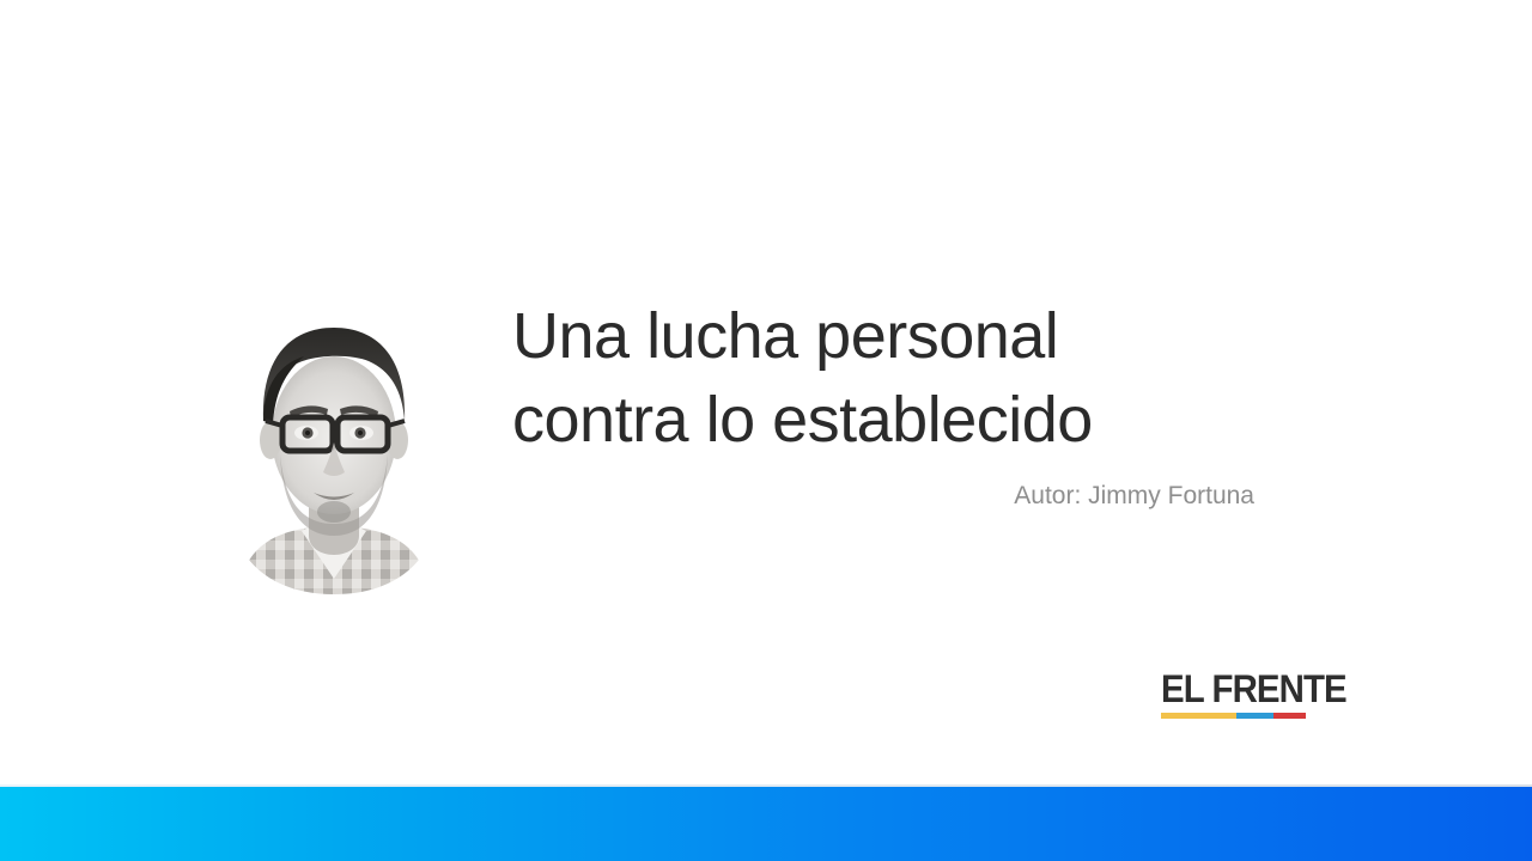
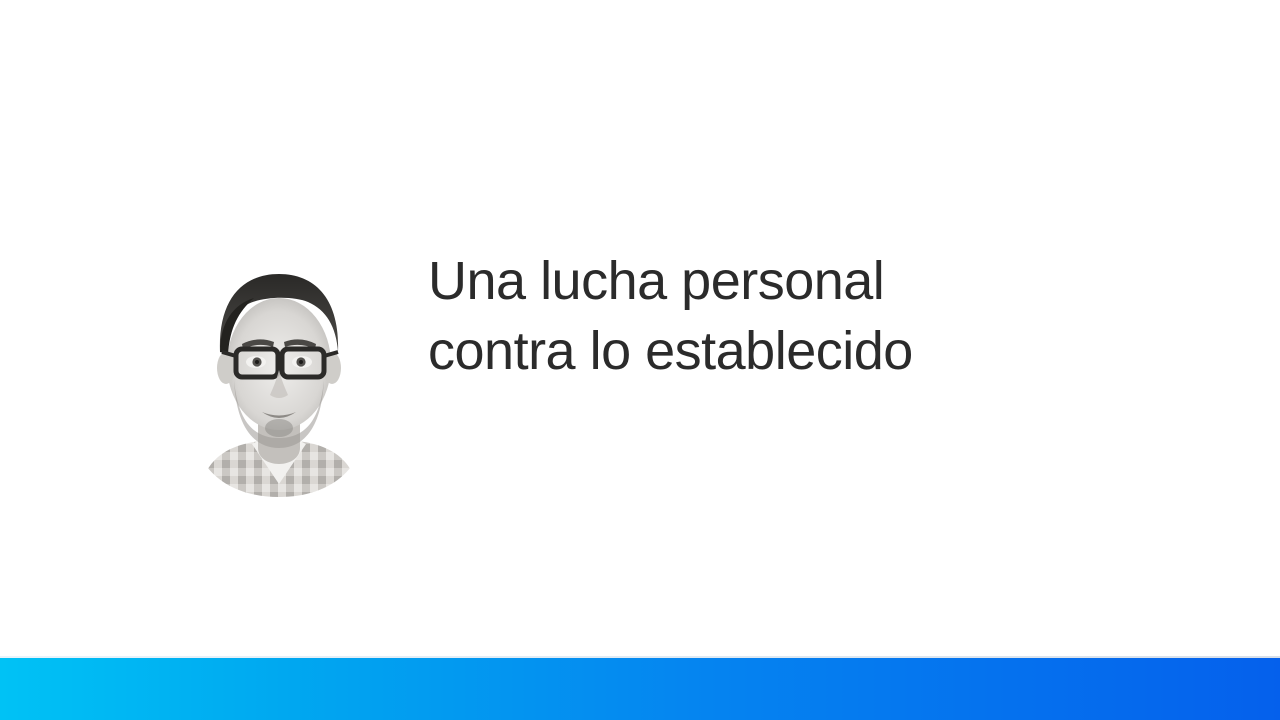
  Una lucha personal
  contra lo establecido
- Autor: Jimmy Fortuna
- EL FRENTE
